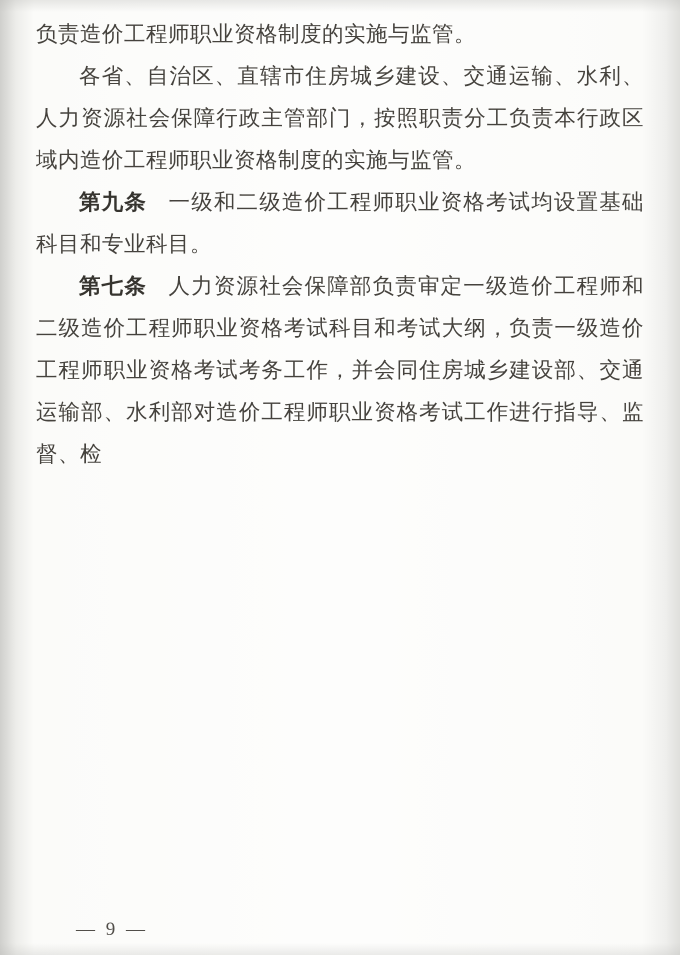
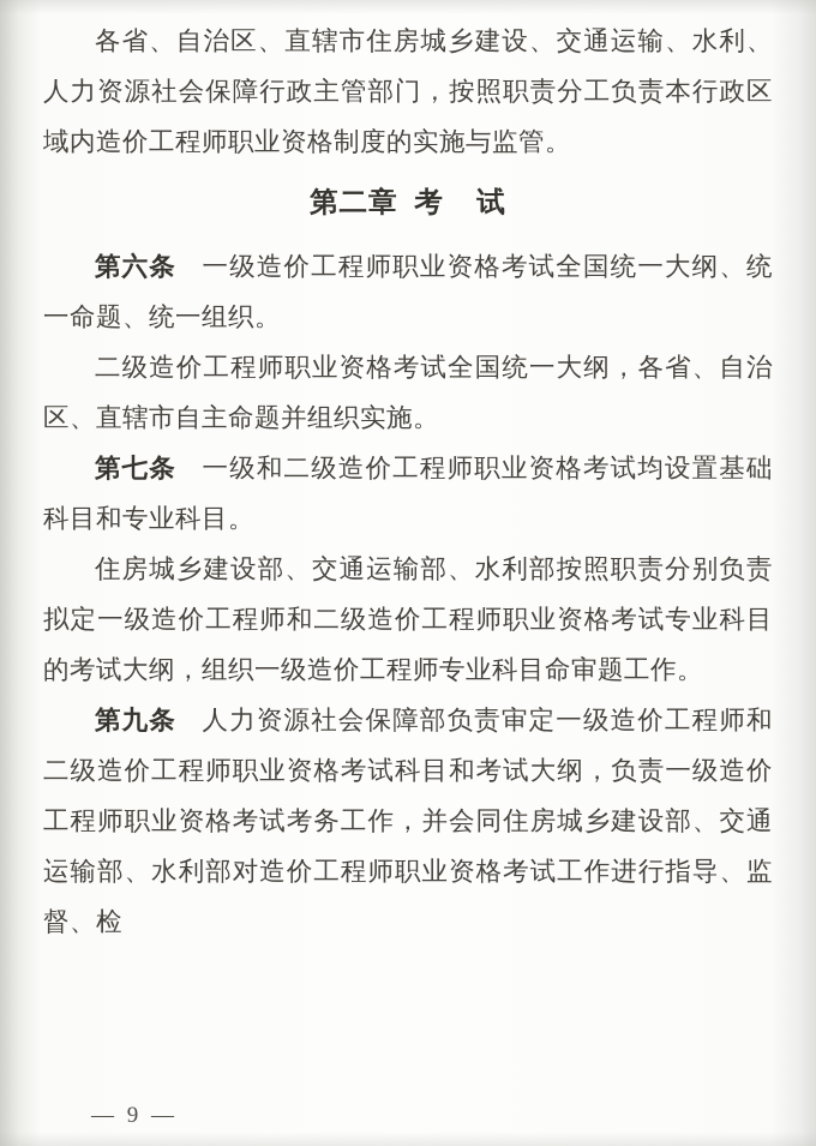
- 负责造价工程师职业资格制度的实施与监管。
  各省、自治区、直辖市住房城乡建设、交通运输、水利、人力资源社会保障行政主管部门，按照职责分工负责本行政区域内造价工程师职业资格制度的实施与监管。
+ 第二章 考 试
+ 第六条 一级造价工程师职业资格考试全国统一大纲、统一命题、统一组织。
+ 二级造价工程师职业资格考试全国统一大纲，各省、自治区、直辖市自主命题并组织实施。
- 第九条 一级和二级造价工程师职业资格考试均设置基础科目和专业科目。
+ 第七条 一级和二级造价工程师职业资格考试均设置基础科目和专业科目。
+ 住房城乡建设部、交通运输部、水利部按照职责分别负责拟定一级造价工程师和二级造价工程师职业资格考试专业科目的考试大纲，组织一级造价工程师专业科目命审题工作。
- 第七条 人力资源社会保障部负责审定一级造价工程师和二级造价工程师职业资格考试科目和考试大纲，负责一级造价工程师职业资格考试考务工作，并会同住房城乡建设部、交通运输部、水利部对造价工程师职业资格考试工作进行指导、监督、检
+ 第九条 人力资源社会保障部负责审定一级造价工程师和二级造价工程师职业资格考试科目和考试大纲，负责一级造价工程师职业资格考试考务工作，并会同住房城乡建设部、交通运输部、水利部对造价工程师职业资格考试工作进行指导、监督、检
  — 9 —
